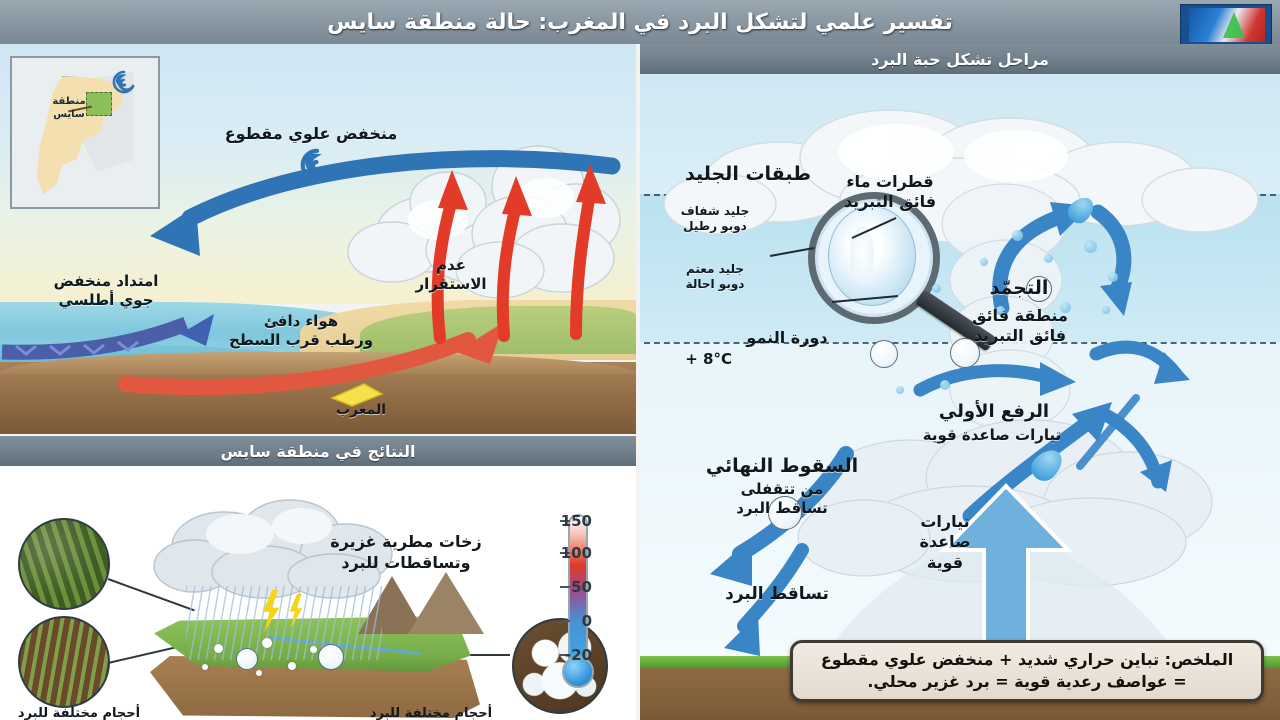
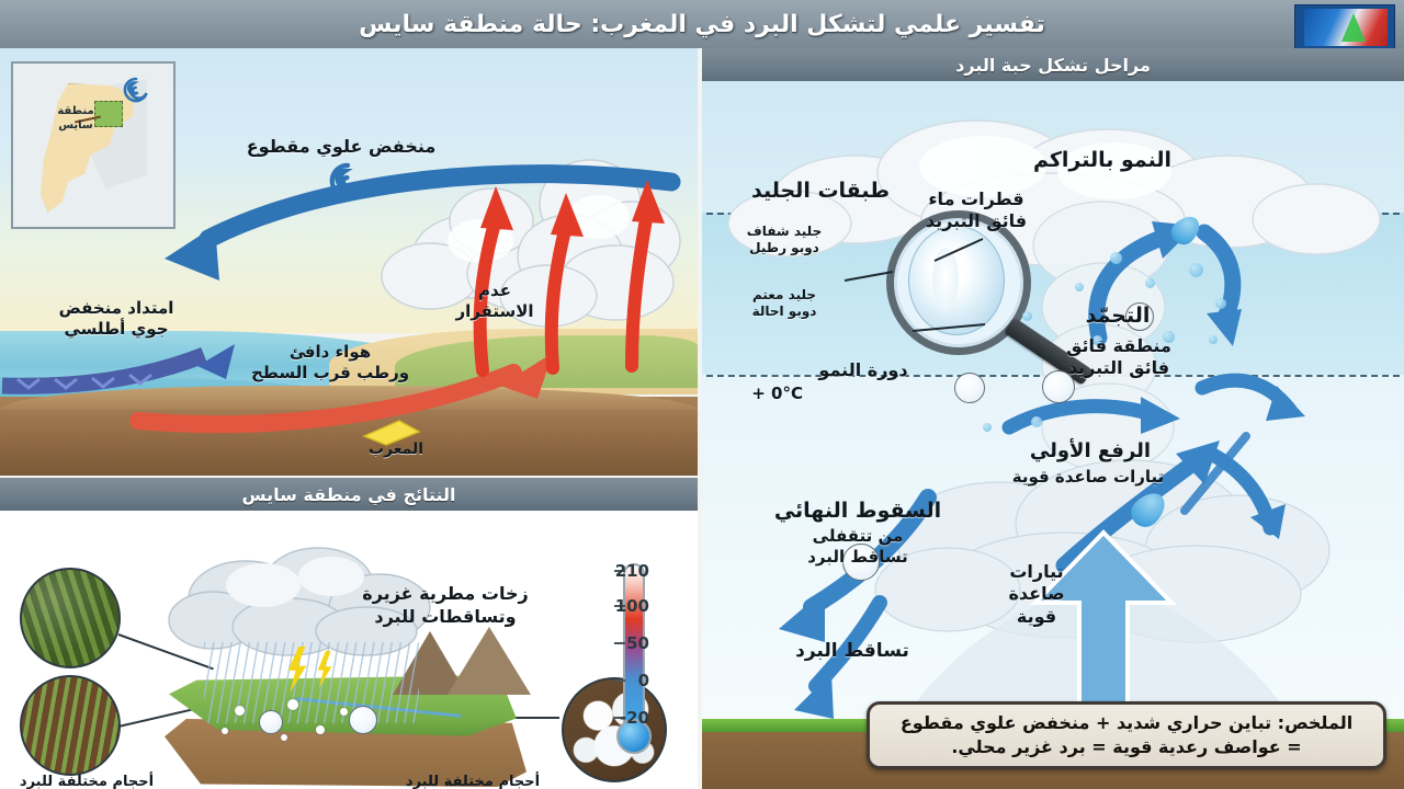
  تفسير علمي لتشكل البرد في المغرب: حالة منطقة سايس
  منطقة
  سايس
  منخفض علوي مقطوع
  امتداد منخفض
  جوي أطلسي
  هواء دافئ
  ورطب قرب السطح
  عدم
  الاستقرار
  المغرب
  النتائج في منطقة سايس
  زخات مطرية غزيرة
  وتساقطات للبرد
  أحجام مختلفة للبرد
  أحجام مختلفة للبرد
- 150
+ 210
  100
  50
  0
  -20
  مراحل تشكل حبة البرد
+ النمو بالتراكم
  قطرات ماء
  فائق التبريد
  طبقات الجليد
  جليد شفاف
  دوبو رطيل
  جليد معتم
  دوبو احالة
  دورة النمو
  التجمّد
  منطقة فائق
  فائق التبريد
- + 8°C
+ + 0°C
  الرفع الأولي
  تيارات صاعدة قوية
  تيارات
  صاعدة
  قوية
  السقوط النهائي
  من تتقفلى
  تساقط البرد
  تساقط البرد
  الملخص: تباين حراري شديد + منخفض علوي مقطوع
  = عواصف رعدية قوية = برد غزير محلي.
